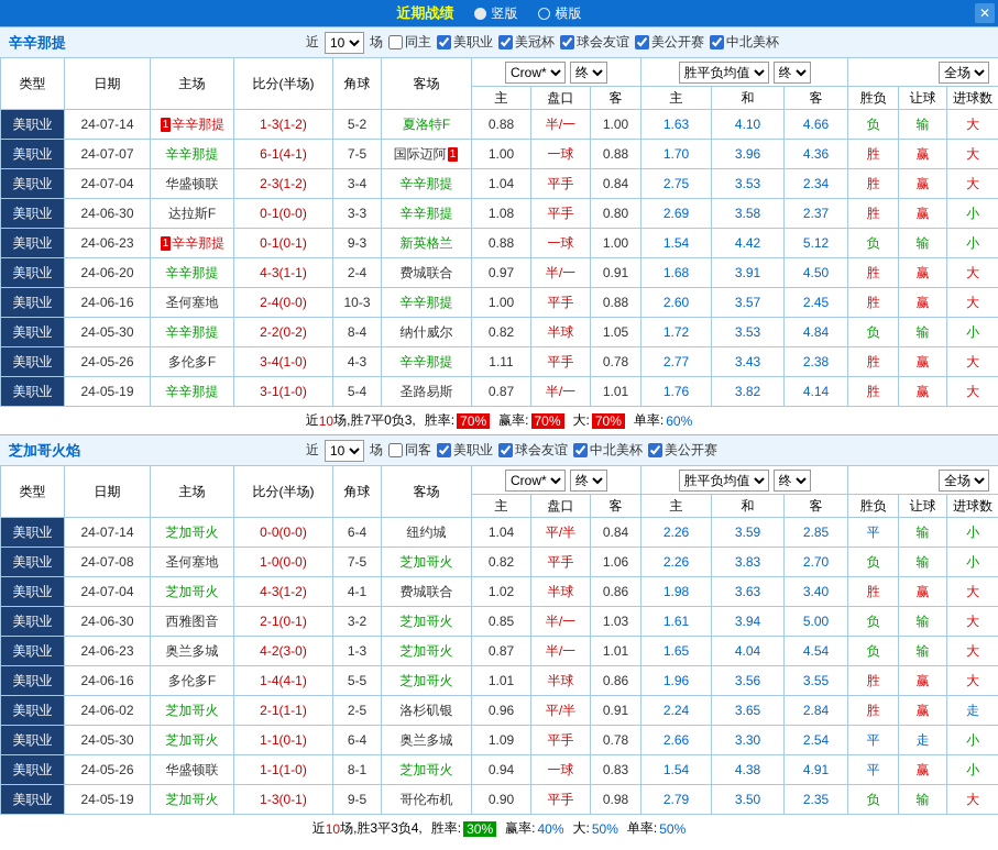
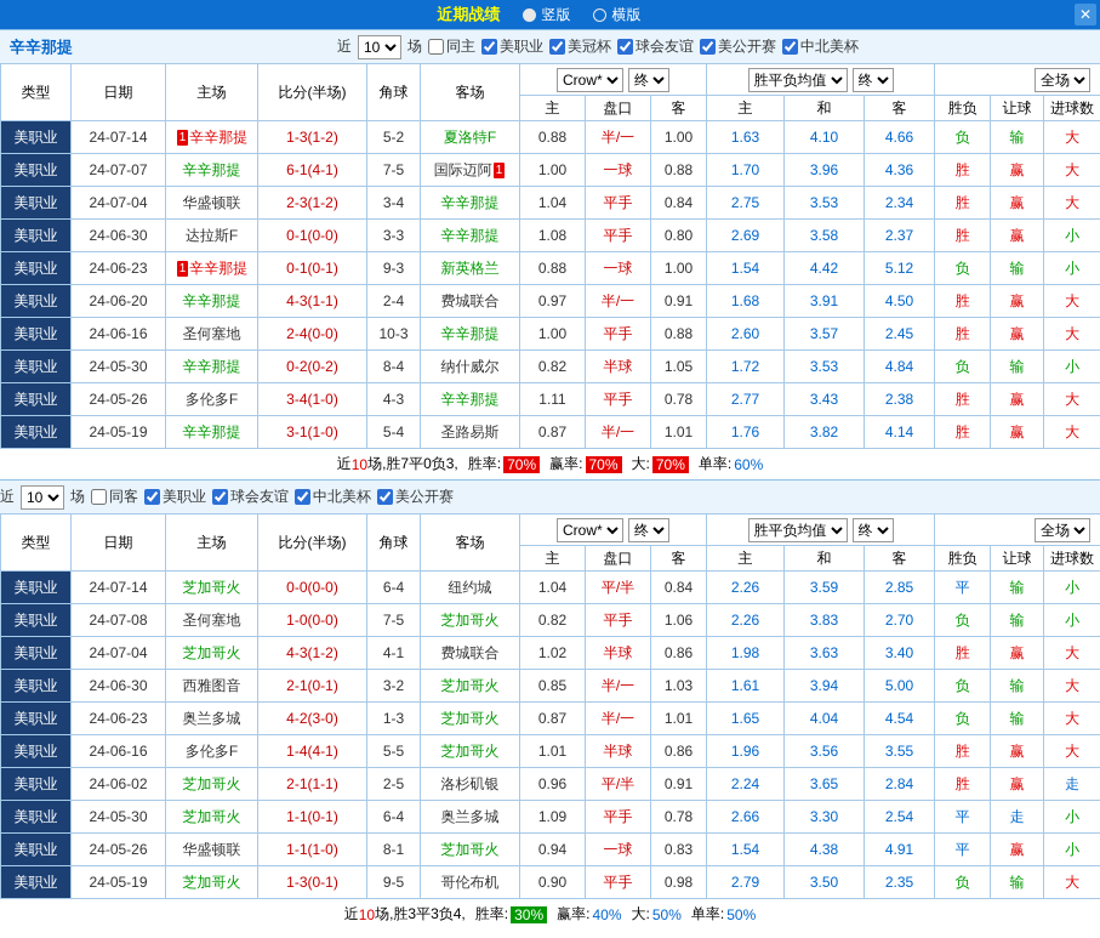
  近期战绩
  竖版
  横版
  ✕
  辛辛那提
  近
  10
  场
  同主
  美职业
  美冠杯
  球会友谊
  美公开赛
  中北美杯
  类型	日期	主场	比分(半场)	角球	客场	Crow* 终	胜平负均值 终	全场
  主	盘口	客	主	和	客	胜负	让球	进球数
  美职业	24-07-14	1 辛辛那提	1-3(1-2)	5-2	夏洛特F	0.88	半/一	1.00	1.63	4.10	4.66	负	输	大
  美职业	24-07-07	辛辛那提	6-1(4-1)	7-5	国际迈阿 1	1.00	一球	0.88	1.70	3.96	4.36	胜	赢	大
  美职业	24-07-04	华盛顿联	2-3(1-2)	3-4	辛辛那提	1.04	平手	0.84	2.75	3.53	2.34	胜	赢	大
  美职业	24-06-30	达拉斯F	0-1(0-0)	3-3	辛辛那提	1.08	平手	0.80	2.69	3.58	2.37	胜	赢	小
  美职业	24-06-23	1 辛辛那提	0-1(0-1)	9-3	新英格兰	0.88	一球	1.00	1.54	4.42	5.12	负	输	小
  美职业	24-06-20	辛辛那提	4-3(1-1)	2-4	费城联合	0.97	半/一	0.91	1.68	3.91	4.50	胜	赢	大
  美职业	24-06-16	圣何塞地	2-4(0-0)	10-3	辛辛那提	1.00	平手	0.88	2.60	3.57	2.45	胜	赢	大
- 美职业	24-05-30	辛辛那提	2-2(0-2)	8-4	纳什威尔	0.82	半球	1.05	1.72	3.53	4.84	负	输	小
+ 美职业	24-05-30	辛辛那提	0-2(0-2)	8-4	纳什威尔	0.82	半球	1.05	1.72	3.53	4.84	负	输	小
  美职业	24-05-26	多伦多F	3-4(1-0)	4-3	辛辛那提	1.11	平手	0.78	2.77	3.43	2.38	胜	赢	大
  美职业	24-05-19	辛辛那提	3-1(1-0)	5-4	圣路易斯	0.87	半/一	1.01	1.76	3.82	4.14	胜	赢	大
  近
  10
  场,胜7平0负3,
  胜率:
  70%
  赢率:
  70%
  大:
  70%
  单率:
  60%
- 芝加哥火焰
  近
  10
  场
  同客
  美职业
  球会友谊
  中北美杯
  美公开赛
  类型	日期	主场	比分(半场)	角球	客场	Crow* 终	胜平负均值 终	全场
  主	盘口	客	主	和	客	胜负	让球	进球数
  美职业	24-07-14	芝加哥火	0-0(0-0)	6-4	纽约城	1.04	平/半	0.84	2.26	3.59	2.85	平	输	小
  美职业	24-07-08	圣何塞地	1-0(0-0)	7-5	芝加哥火	0.82	平手	1.06	2.26	3.83	2.70	负	输	小
  美职业	24-07-04	芝加哥火	4-3(1-2)	4-1	费城联合	1.02	半球	0.86	1.98	3.63	3.40	胜	赢	大
  美职业	24-06-30	西雅图音	2-1(0-1)	3-2	芝加哥火	0.85	半/一	1.03	1.61	3.94	5.00	负	输	大
  美职业	24-06-23	奥兰多城	4-2(3-0)	1-3	芝加哥火	0.87	半/一	1.01	1.65	4.04	4.54	负	输	大
  美职业	24-06-16	多伦多F	1-4(4-1)	5-5	芝加哥火	1.01	半球	0.86	1.96	3.56	3.55	胜	赢	大
  美职业	24-06-02	芝加哥火	2-1(1-1)	2-5	洛杉矶银	0.96	平/半	0.91	2.24	3.65	2.84	胜	赢	走
  美职业	24-05-30	芝加哥火	1-1(0-1)	6-4	奥兰多城	1.09	平手	0.78	2.66	3.30	2.54	平	走	小
  美职业	24-05-26	华盛顿联	1-1(1-0)	8-1	芝加哥火	0.94	一球	0.83	1.54	4.38	4.91	平	赢	小
  美职业	24-05-19	芝加哥火	1-3(0-1)	9-5	哥伦布机	0.90	平手	0.98	2.79	3.50	2.35	负	输	大
  近
  10
  场,胜3平3负4,
  胜率:
  30%
  赢率:
  40%
  大:
  50%
  单率:
  50%
